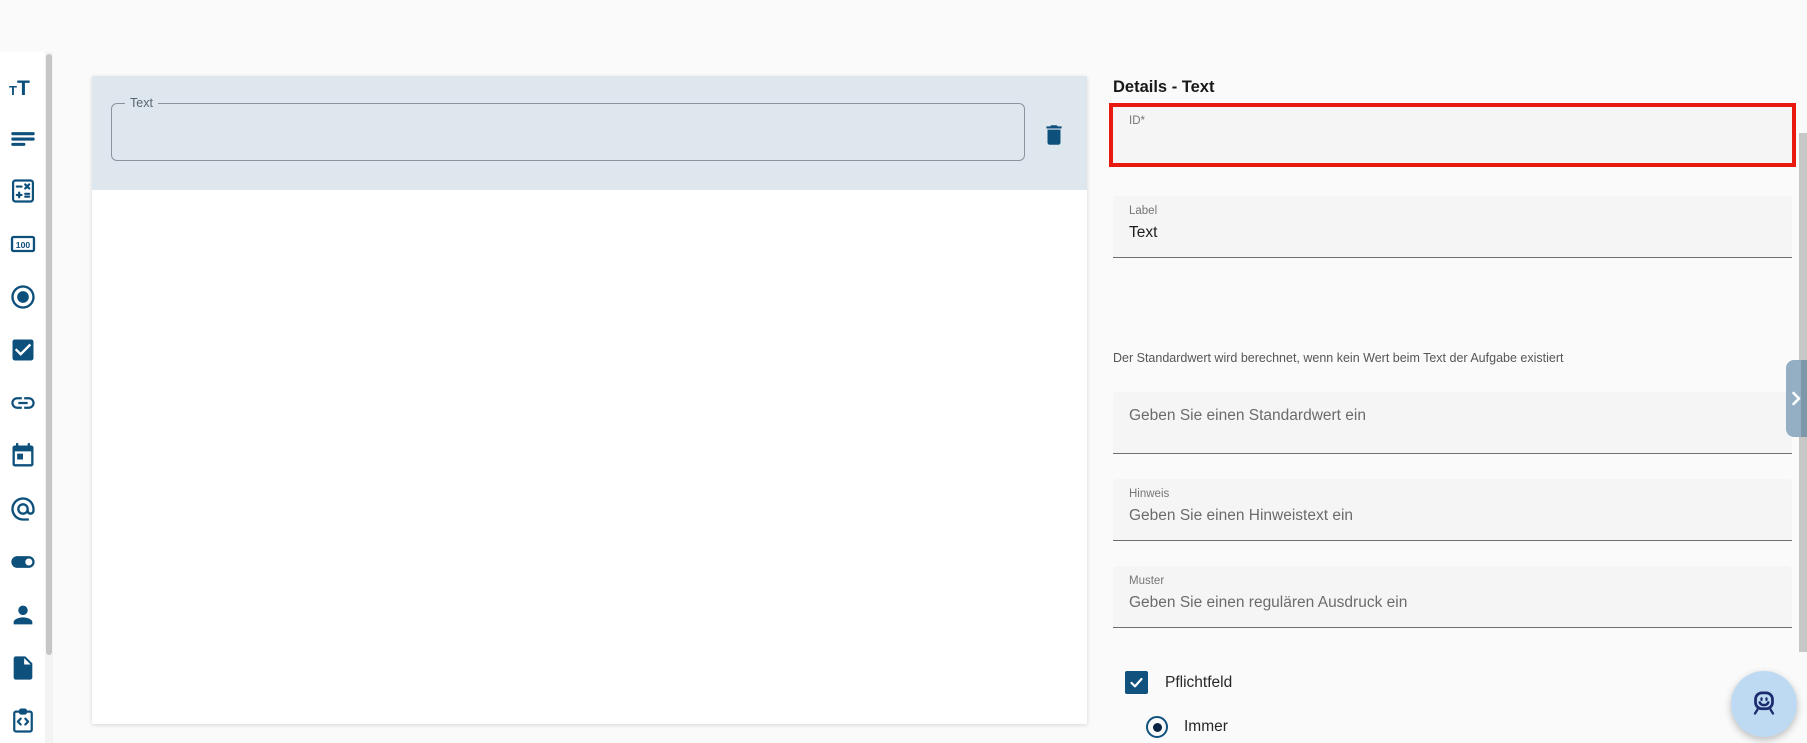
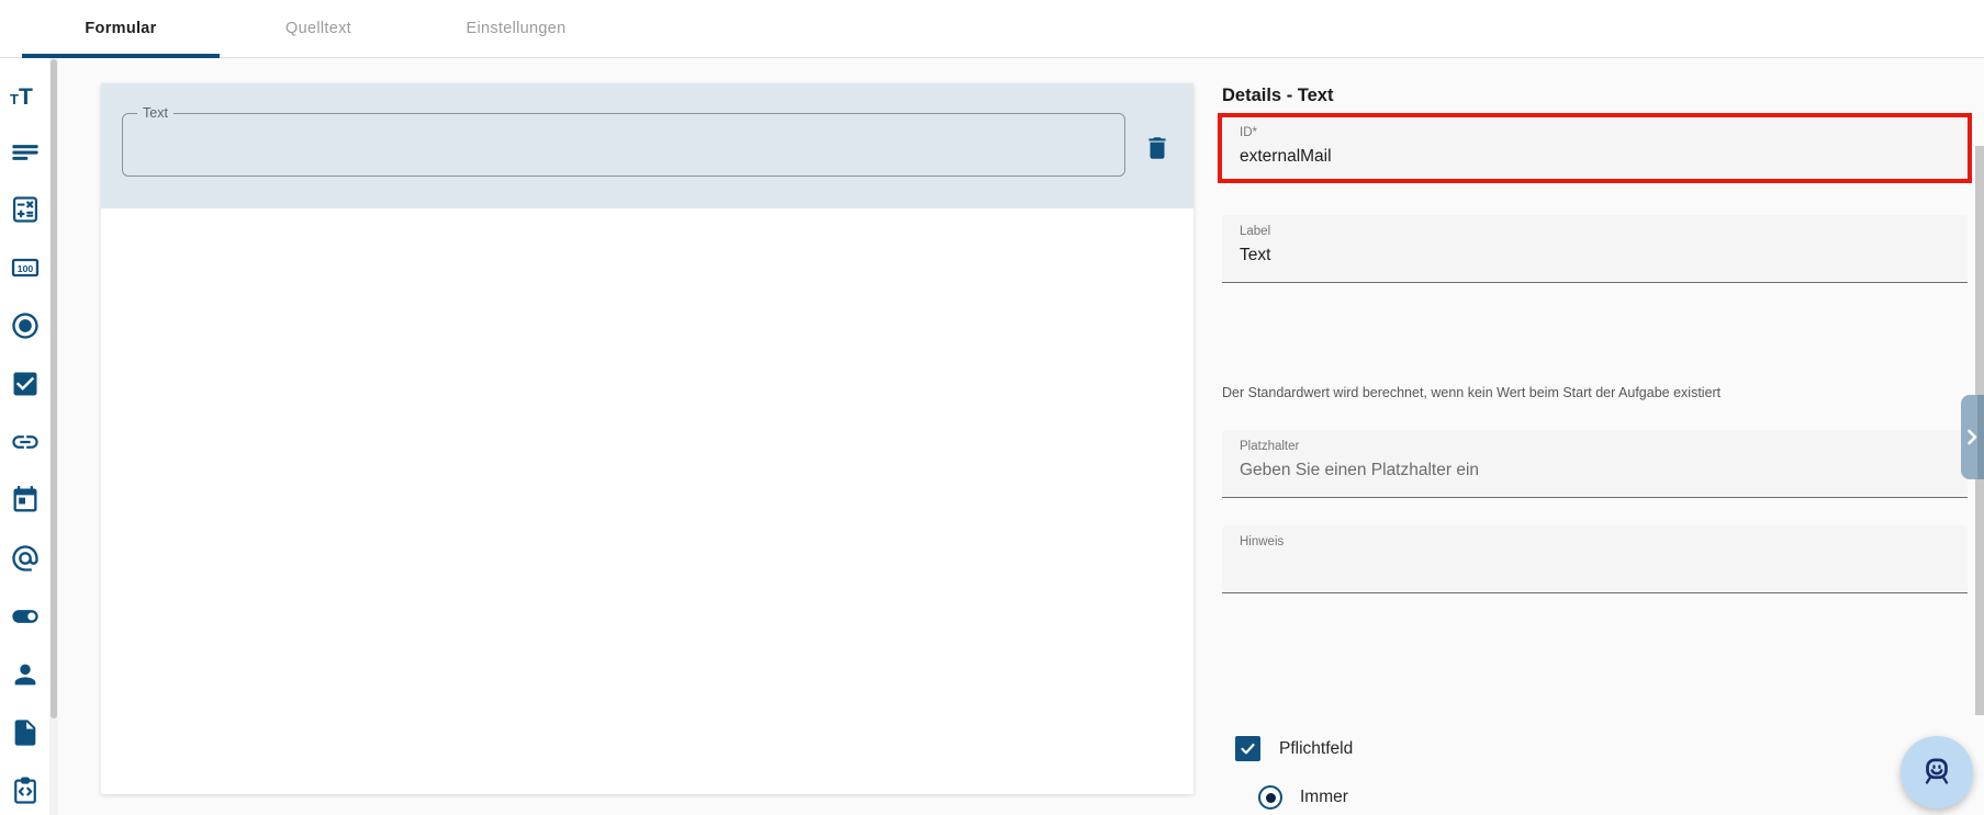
+ Formular
+ Quelltext
+ Einstellungen
  T
  T
  100
  Text
  Details - Text
  ID*
+ externalMail
  Label
  Text
- Der Standardwert wird berechnet, wenn kein Wert beim Text der Aufgabe existiert
+ Der Standardwert wird berechnet, wenn kein Wert beim Start der Aufgabe existiert
+ Platzhalter
- Geben Sie einen Standardwert ein
+ Geben Sie einen Platzhalter ein
  Hinweis
- Geben Sie einen Hinweistext ein
- Muster
- Geben Sie einen regulären Ausdruck ein
  Pflichtfeld
  Immer
